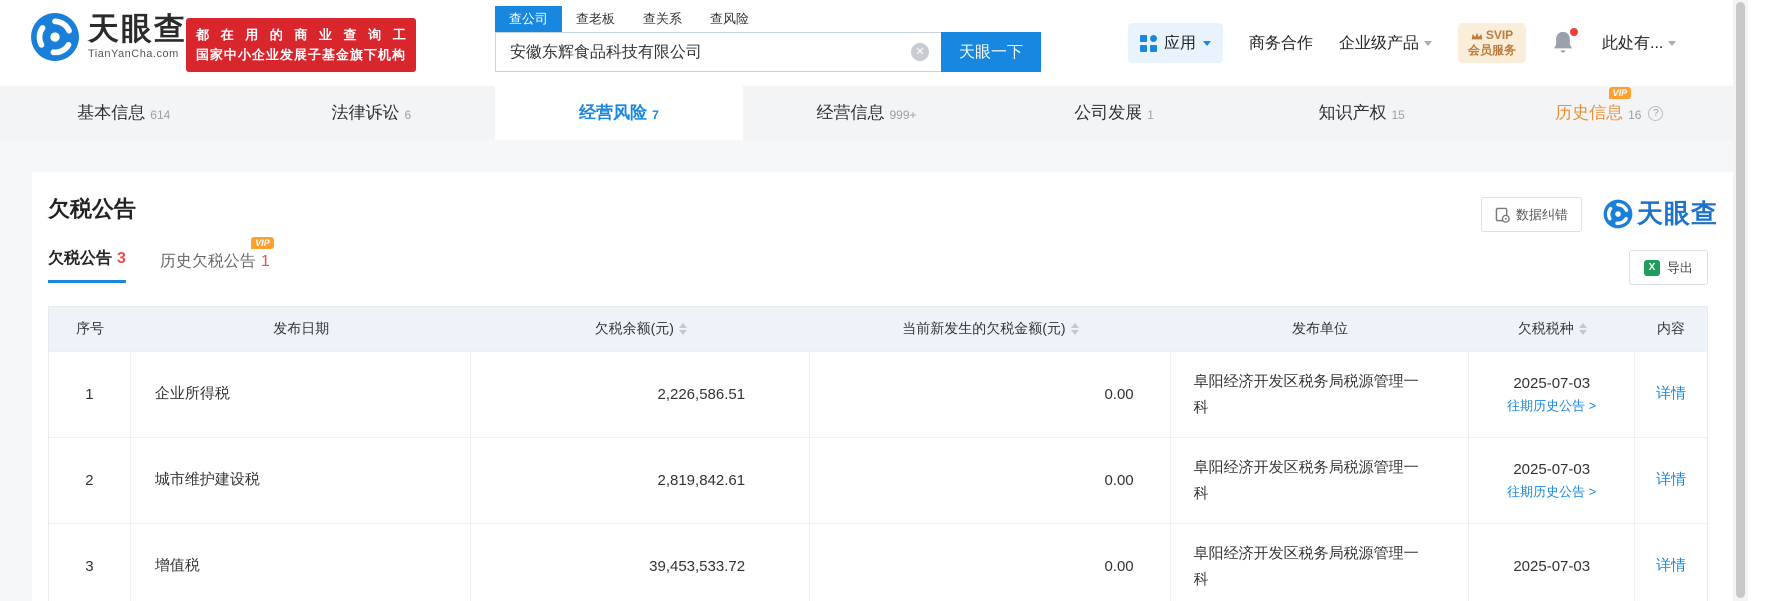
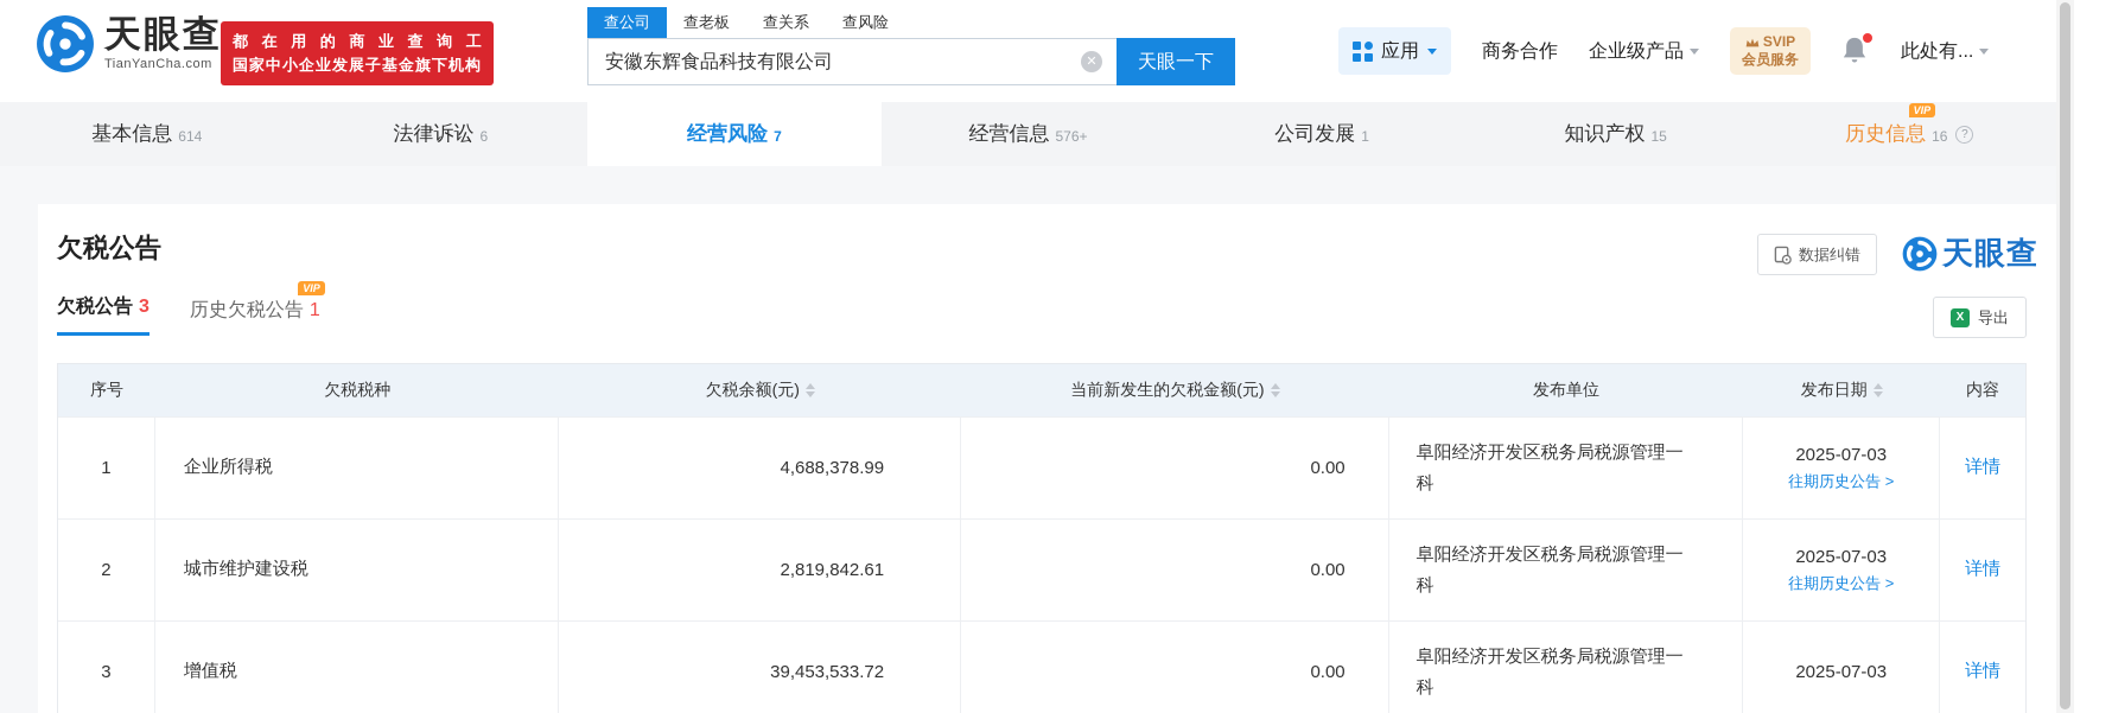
  天眼查
  TianYanCha.com
  都 在 用 的 商 业 查 询 工 具
  国家中小企业发展子基金旗下机构
  查公司
  查老板
  查关系
  查风险
  安徽东辉食品科技有限公司
  ✕
  天眼一下
  应用
  商务合作
  企业级产品
  SVIP
  会员服务
  此处有...
  基本信息
  614
  法律诉讼
  6
  经营风险
  7
  经营信息
- 999+
+ 576+
  公司发展
  1
  知识产权
  15
  历史信息
  VIP
  16
  ?
  欠税公告
  数据纠错
  天眼查
  欠税公告 3
  历史欠税公告 1
  VIP
  X
  导出
  序号
- 发布日期
+ 欠税税种
  欠税余额(元)
  当前新发生的欠税金额(元)
  发布单位
- 欠税税种
+ 发布日期
  内容
  1
  企业所得税
- 2,226,586.51
+ 4,688,378.99
  0.00
  阜阳经济开发区税务局税源管理一科
  2025-07-03
  往期历史公告 >
  详情
  2
  城市维护建设税
  2,819,842.61
  0.00
  阜阳经济开发区税务局税源管理一科
  2025-07-03
  往期历史公告 >
  详情
  3
  增值税
  39,453,533.72
  0.00
  阜阳经济开发区税务局税源管理一科
  2025-07-03
  详情
